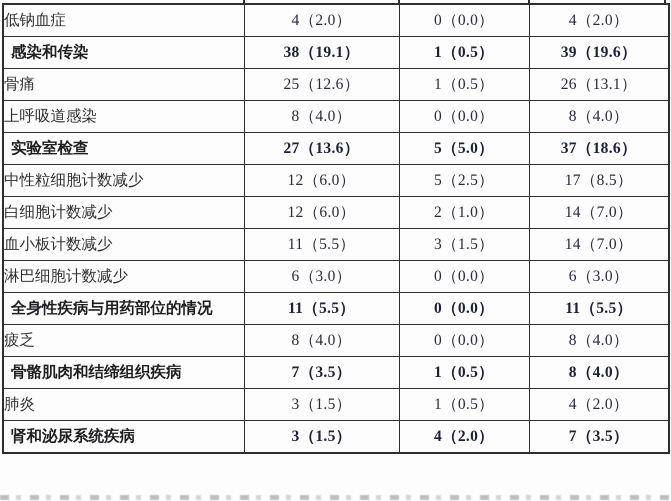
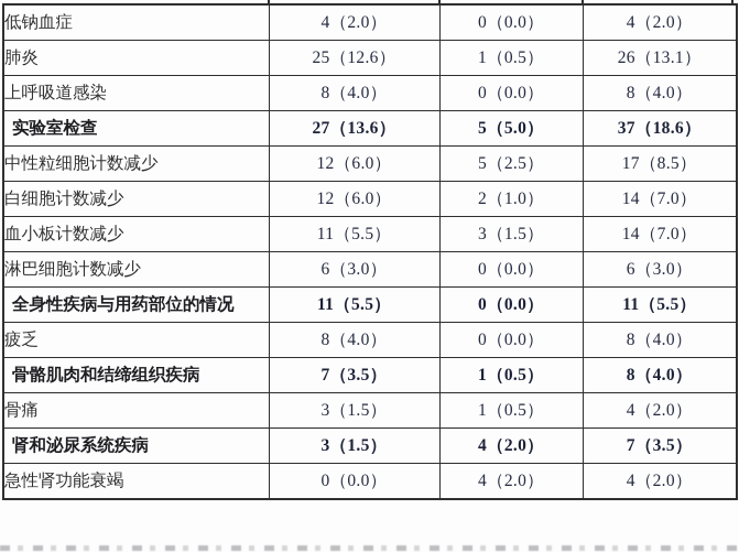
  低钠血症	4（2.0）	0（0.0）	4（2.0）
- 感染和传染	38（19.1）	1（0.5）	39（19.6）
- 骨痛	25（12.6）	1（0.5）	26（13.1）
+ 肺炎	25（12.6）	1（0.5）	26（13.1）
  上呼吸道感染	8（4.0）	0（0.0）	8（4.0）
  实验室检查	27（13.6）	5（5.0）	37（18.6）
  中性粒细胞计数减少	12（6.0）	5（2.5）	17（8.5）
  白细胞计数减少	12（6.0）	2（1.0）	14（7.0）
  血小板计数减少	11（5.5）	3（1.5）	14（7.0）
  淋巴细胞计数减少	6（3.0）	0（0.0）	6（3.0）
  全身性疾病与用药部位的情况	11（5.5）	0（0.0）	11（5.5）
  疲乏	8（4.0）	0（0.0）	8（4.0）
  骨骼肌肉和结缔组织疾病	7（3.5）	1（0.5）	8（4.0）
- 肺炎	3（1.5）	1（0.5）	4（2.0）
+ 骨痛	3（1.5）	1（0.5）	4（2.0）
  肾和泌尿系统疾病	3（1.5）	4（2.0）	7（3.5）
+ 急性肾功能衰竭	0（0.0）	4（2.0）	4（2.0）
